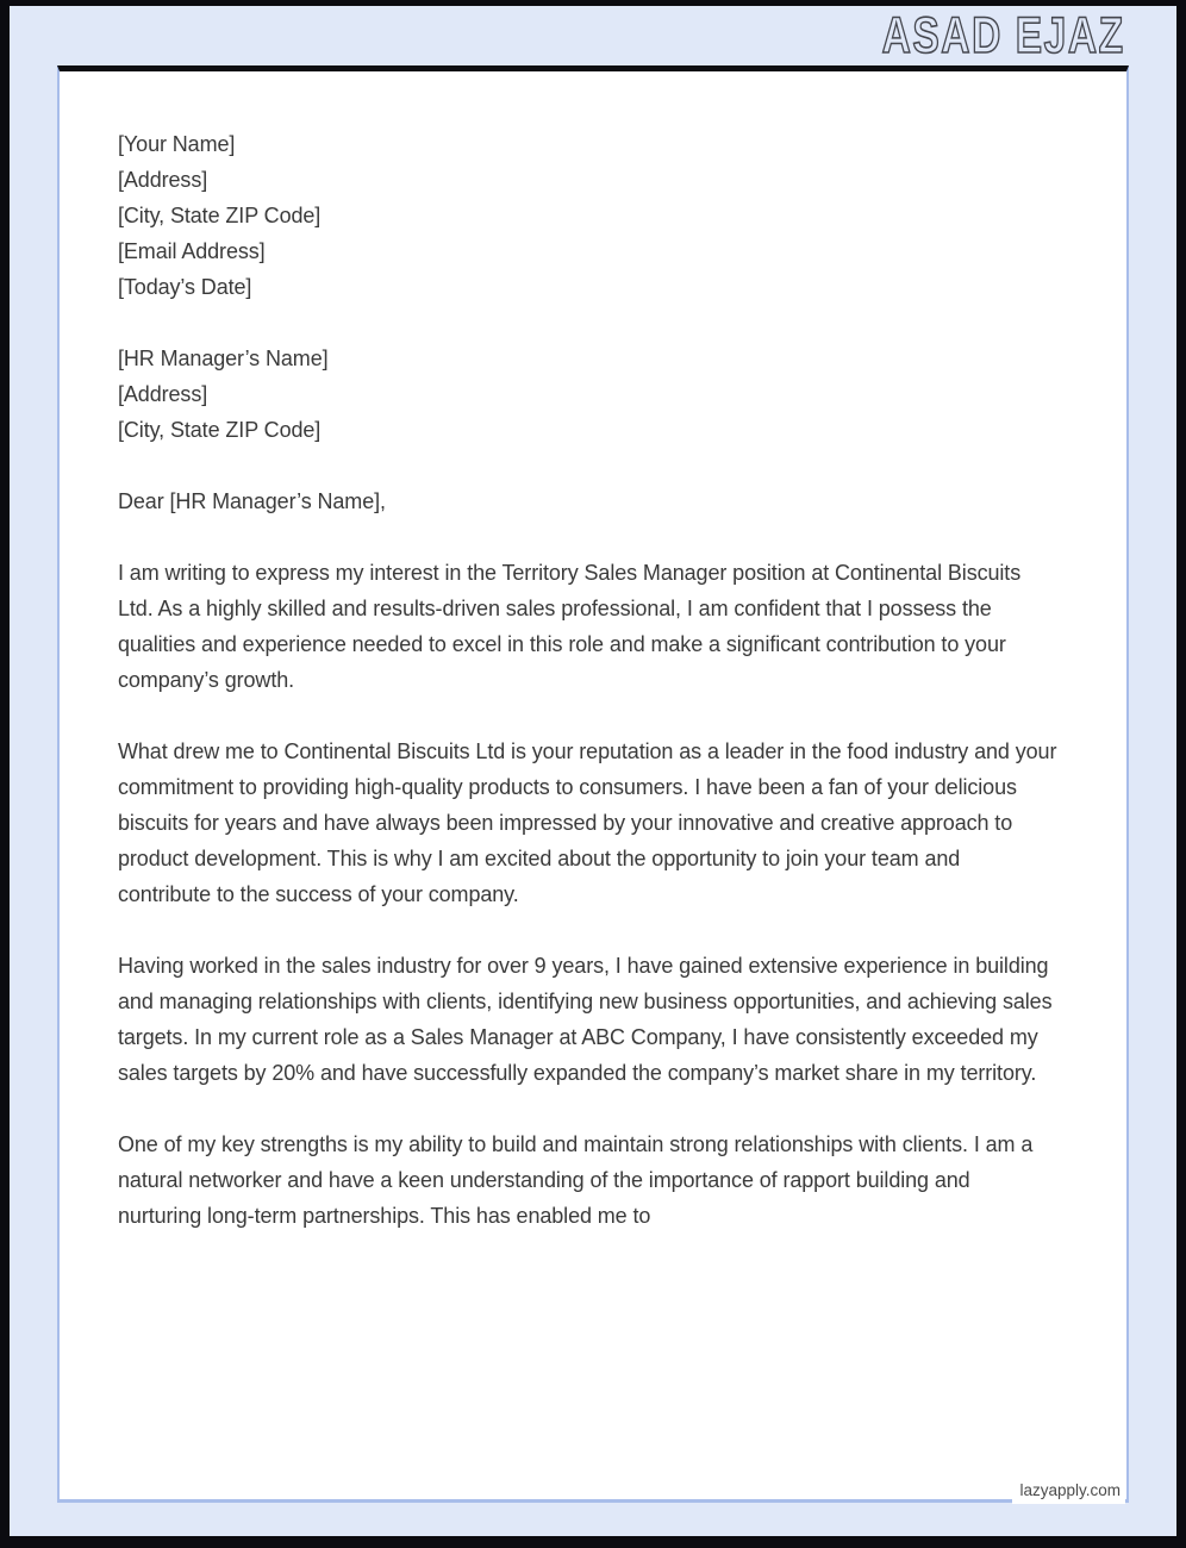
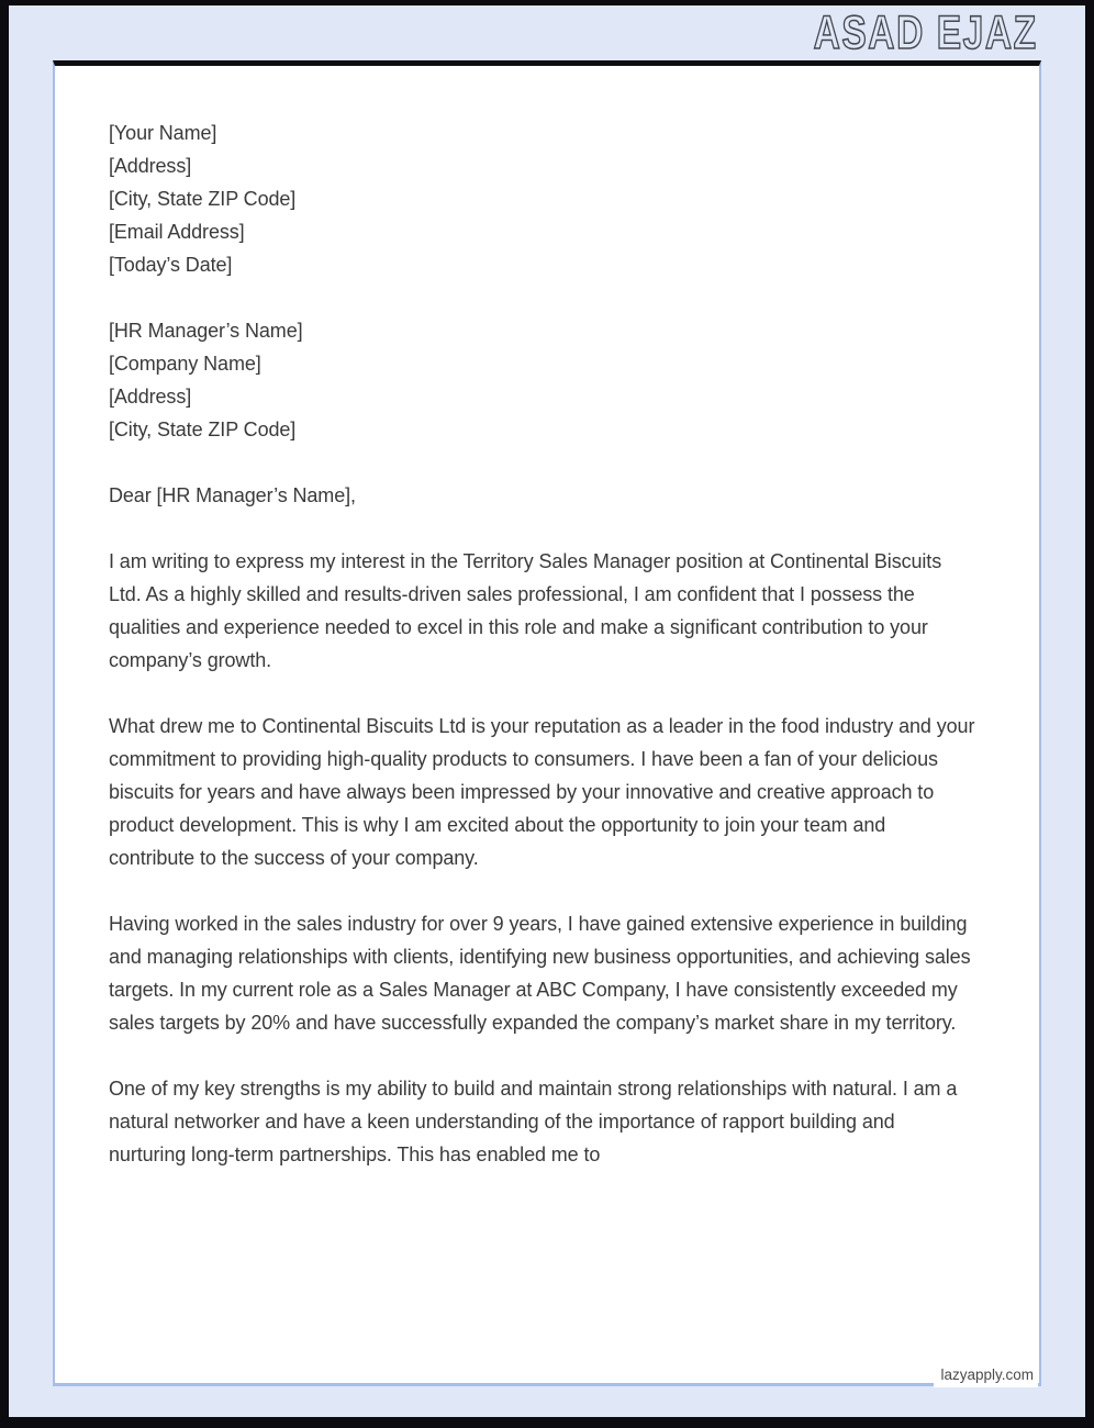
  ASAD EJAZ
  [Your Name]
  [Address]
  [City, State ZIP Code]
  [Email Address]
  [Today’s Date]
  [HR Manager’s Name]
+ [Company Name]
  [Address]
  [City, State ZIP Code]
  Dear [HR Manager’s Name],
  I am writing to express my interest in the Territory Sales Manager position at Continental Biscuits Ltd. As a highly skilled and results-driven sales professional, I am confident that I possess the qualities and experience needed to excel in this role and make a significant contribution to your company’s growth.
  What drew me to Continental Biscuits Ltd is your reputation as a leader in the food industry and your commitment to providing high-quality products to consumers. I have been a fan of your delicious biscuits for years and have always been impressed by your innovative and creative approach to product development. This is why I am excited about the opportunity to join your team and contribute to the success of your company.
  Having worked in the sales industry for over 9 years, I have gained extensive experience in building and managing relationships with clients, identifying new business opportunities, and achieving sales targets. In my current role as a Sales Manager at ABC Company, I have consistently exceeded my sales targets by 20% and have successfully expanded the company’s market share in my territory.
- One of my key strengths is my ability to build and maintain strong relationships with clients. I am a natural networker and have a keen understanding of the importance of rapport building and nurturing long-term partnerships. This has enabled me to
+ One of my key strengths is my ability to build and maintain strong relationships with natural. I am a natural networker and have a keen understanding of the importance of rapport building and nurturing long-term partnerships. This has enabled me to
  lazyapply.com
